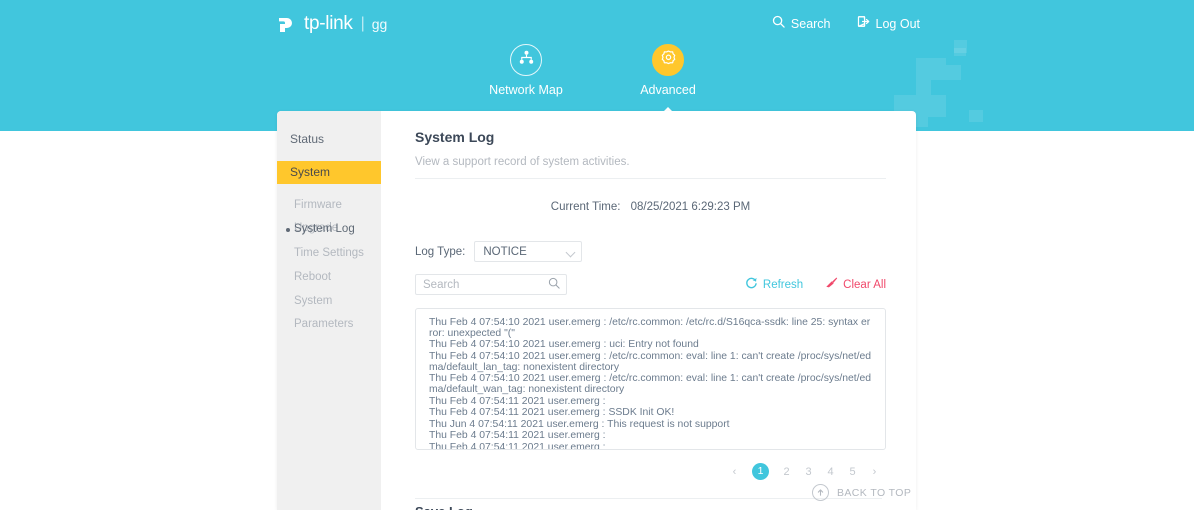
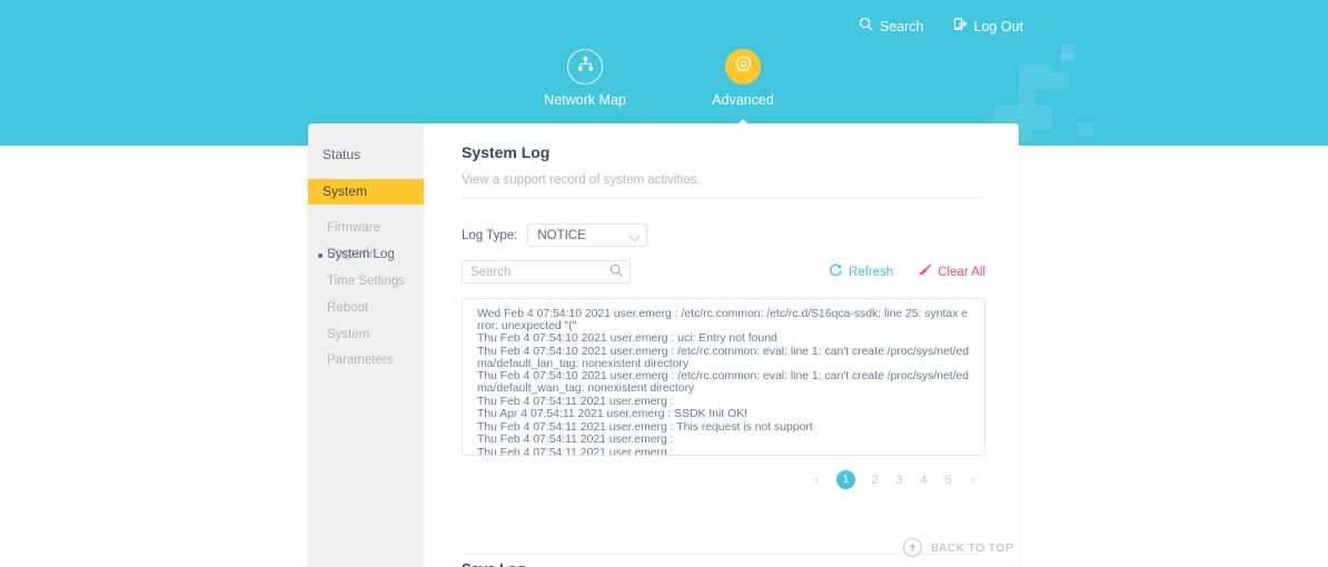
- tp-link
- |
- gg
  Search
  Log Out
  Network Map
  Advanced
  Status
  System
  System Log
  Time Settings
  Reboot
  System Parameters
  System Log
  View a support record of system activities.
- Current Time: 08/25/2021 6:29:23 PM
  Log Type:
  NOTICE
  Search
  Refresh
  Clear All
- Thu Feb 4 07:54:10 2021 user.emerg : /etc/rc.common: /etc/rc.d/S16qca-ssdk: line 25: syntax error: unexpected "("
+ Wed Feb 4 07:54:10 2021 user.emerg : /etc/rc.common: /etc/rc.d/S16qca-ssdk: line 25: syntax error: unexpected "("
  Thu Feb 4 07:54:10 2021 user.emerg : uci: Entry not found
  Thu Feb 4 07:54:10 2021 user.emerg : /etc/rc.common: eval: line 1: can't create /proc/sys/net/edma/default_lan_tag: nonexistent directory
  Thu Feb 4 07:54:10 2021 user.emerg : /etc/rc.common: eval: line 1: can't create /proc/sys/net/edma/default_wan_tag: nonexistent directory
  Thu Feb 4 07:54:11 2021 user.emerg :
- Thu Feb 4 07:54:11 2021 user.emerg : SSDK Init OK!
+ Thu Apr 4 07:54:11 2021 user.emerg : SSDK Init OK!
- Thu Jun 4 07:54:11 2021 user.emerg : This request is not support
+ Thu Feb 4 07:54:11 2021 user.emerg : This request is not support
  Thu Feb 4 07:54:11 2021 user.emerg :
  Thu Feb 4 07:54:11 2021 user.emerg :
  ‹
  1
  2
  3
  4
  5
  ›
  BACK TO TOP
